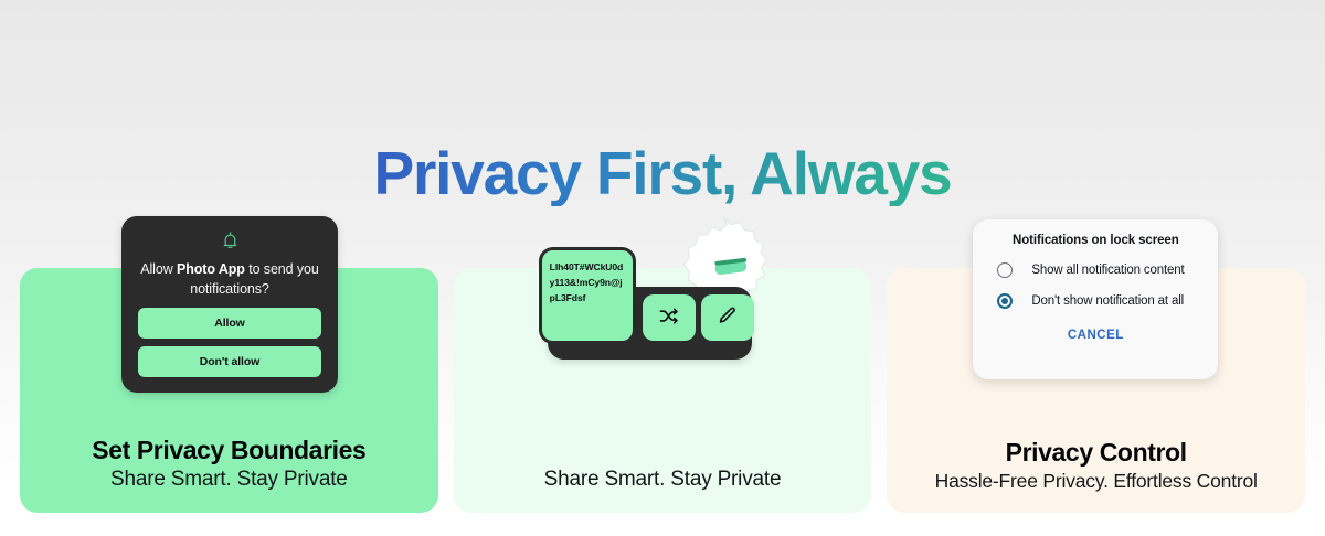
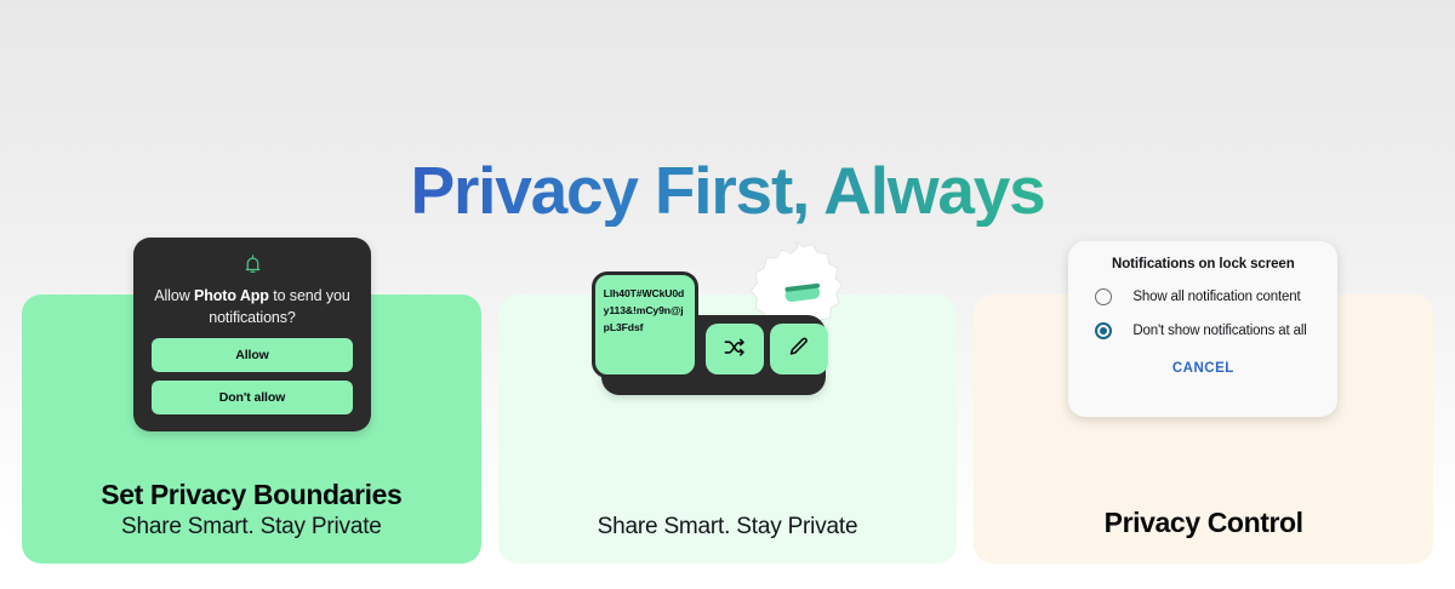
  Privacy First, Always
  Allow Photo App to send you notifications?
  Allow
  Don't allow
  Set Privacy Boundaries
  Share Smart. Stay Private
  Llh40T#WCkU0dy113&!mCy9n@jpL3Fdsf
  Share Smart. Stay Private
  Notifications on lock screen
  Show all notification content
- Don't show notification at all
+ Don't show notifications at all
  CANCEL
  Privacy Control
- Hassle-Free Privacy. Effortless Control
